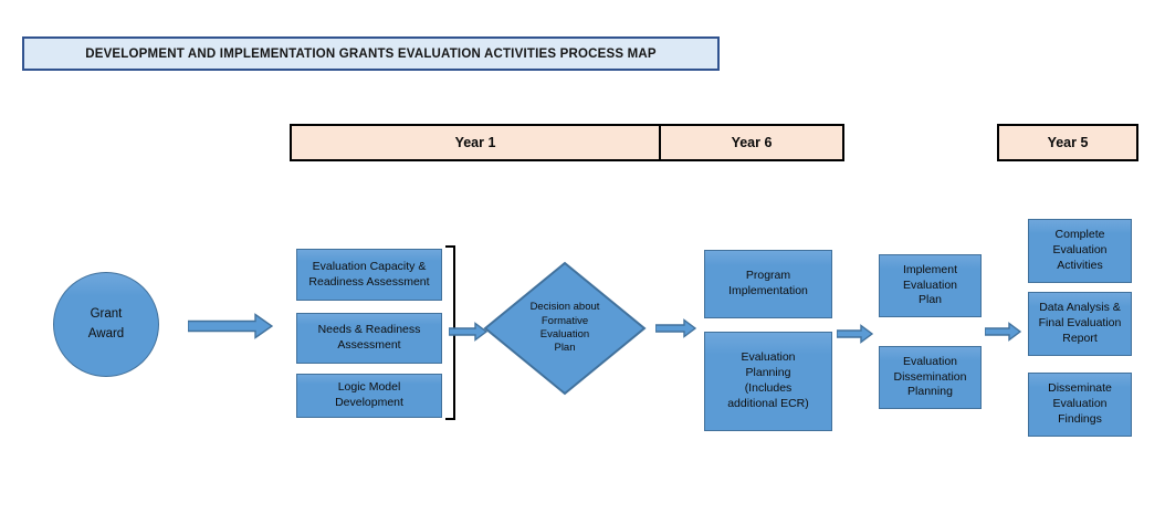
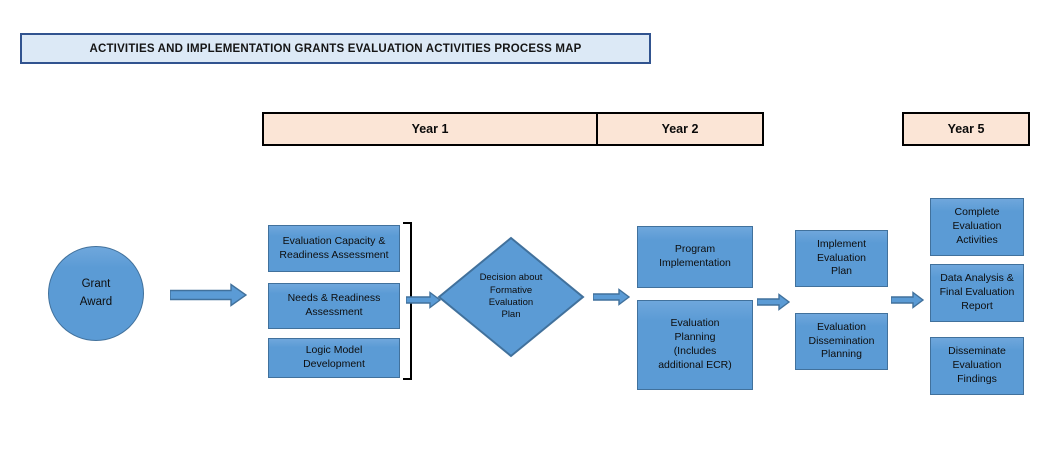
- DEVELOPMENT AND IMPLEMENTATION GRANTS EVALUATION ACTIVITIES PROCESS MAP
+ ACTIVITIES AND IMPLEMENTATION GRANTS EVALUATION ACTIVITIES PROCESS MAP
  Year 1
- Year 6
+ Year 2
  Year 5
  Grant
  Award
  Evaluation Capacity &
  Readiness Assessment
  Needs & Readiness
  Assessment
  Logic Model
  Development
  Decision about
  Formative
  Evaluation
  Plan
  Program
  Implementation
  Evaluation
  Planning
  (Includes
  additional ECR)
  Implement
  Evaluation
  Plan
  Evaluation
  Dissemination
  Planning
  Complete
  Evaluation
  Activities
  Data Analysis &
  Final Evaluation
  Report
  Disseminate
  Evaluation
  Findings
